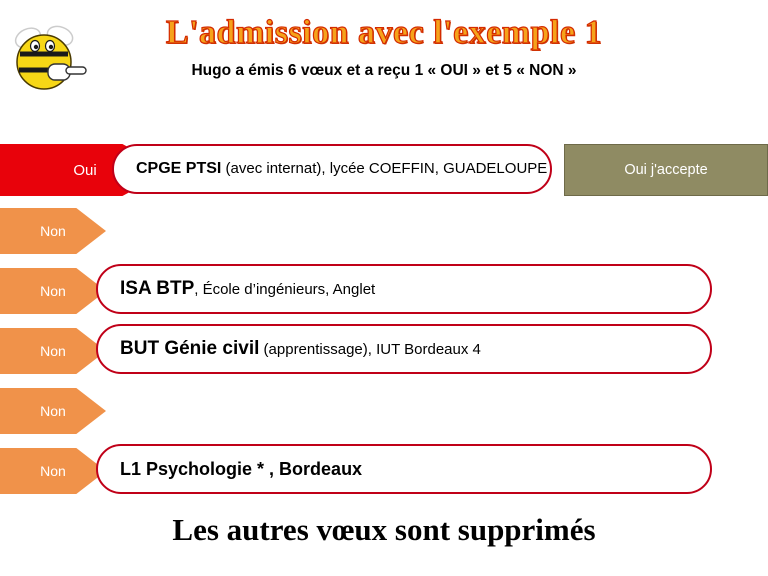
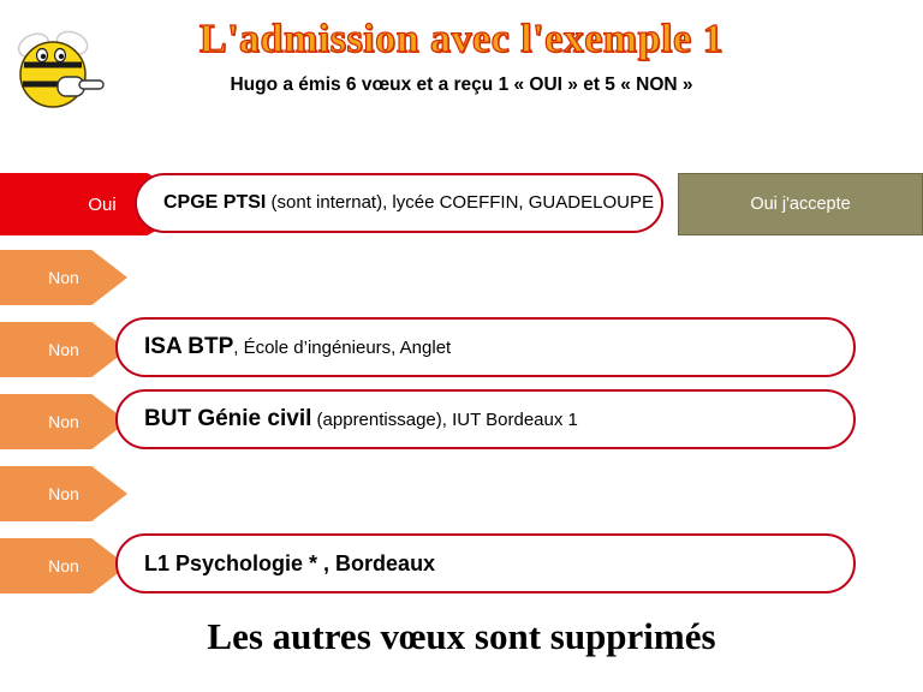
  L'admission avec l'exemple 1
  Hugo a émis 6 vœux et a reçu 1 « OUI » et 5 « NON »
  Oui
- CPGE PTSI (avec internat), lycée COEFFIN, GUADELOUPE
+ CPGE PTSI (sont internat), lycée COEFFIN, GUADELOUPE
  Oui j'accepte
  Non
  Non
  ISA BTP, École d’ingénieurs, Anglet
  Non
- BUT Génie civil (apprentissage), IUT Bordeaux 4
+ BUT Génie civil (apprentissage), IUT Bordeaux 1
  Non
  Non
  L1 Psychologie * , Bordeaux
  Les autres vœux sont supprimés
